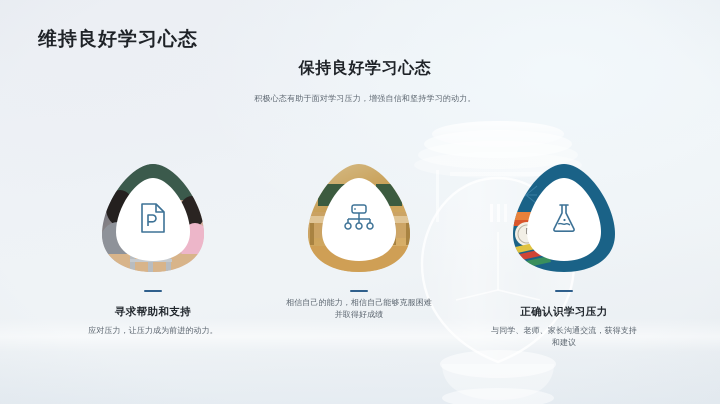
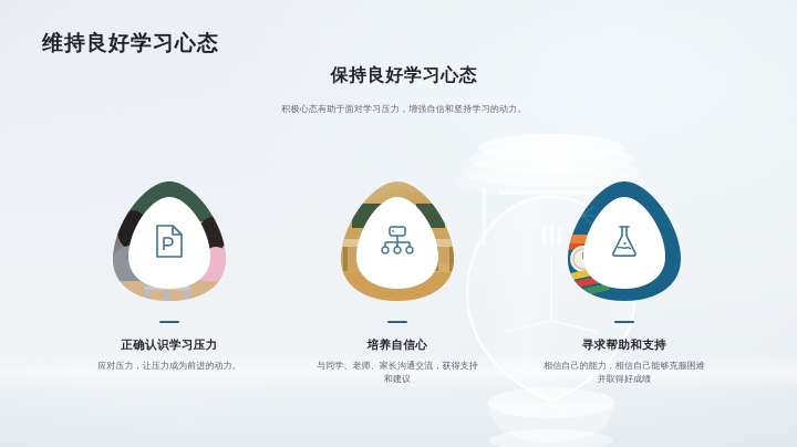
  维持良好学习心态
  保持良好学习心态
  积极心态有助于面对学习压力，增强自信和坚持学习的动力。
- 寻求帮助和支持
+ 正确认识学习压力
  应对压力，让压力成为前进的动力。
+ 培养自信心
- 相信自己的能力，相信自己能够克服困难并取得好成绩
+ 与同学、老师、家长沟通交流，获得支持和建议
- 正确认识学习压力
+ 寻求帮助和支持
- 与同学、老师、家长沟通交流，获得支持和建议
+ 相信自己的能力，相信自己能够克服困难并取得好成绩
